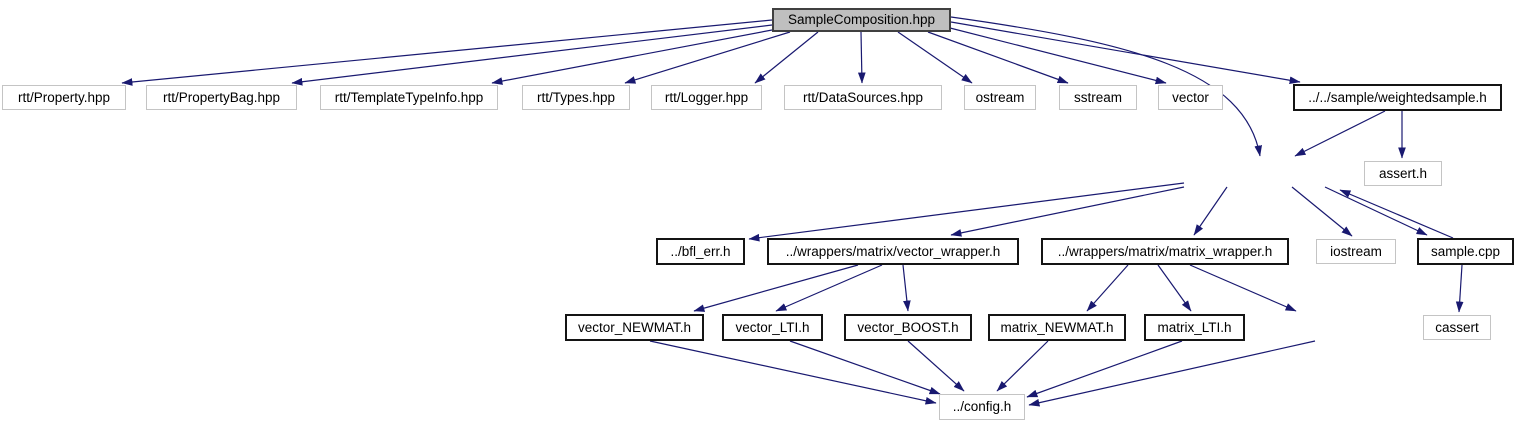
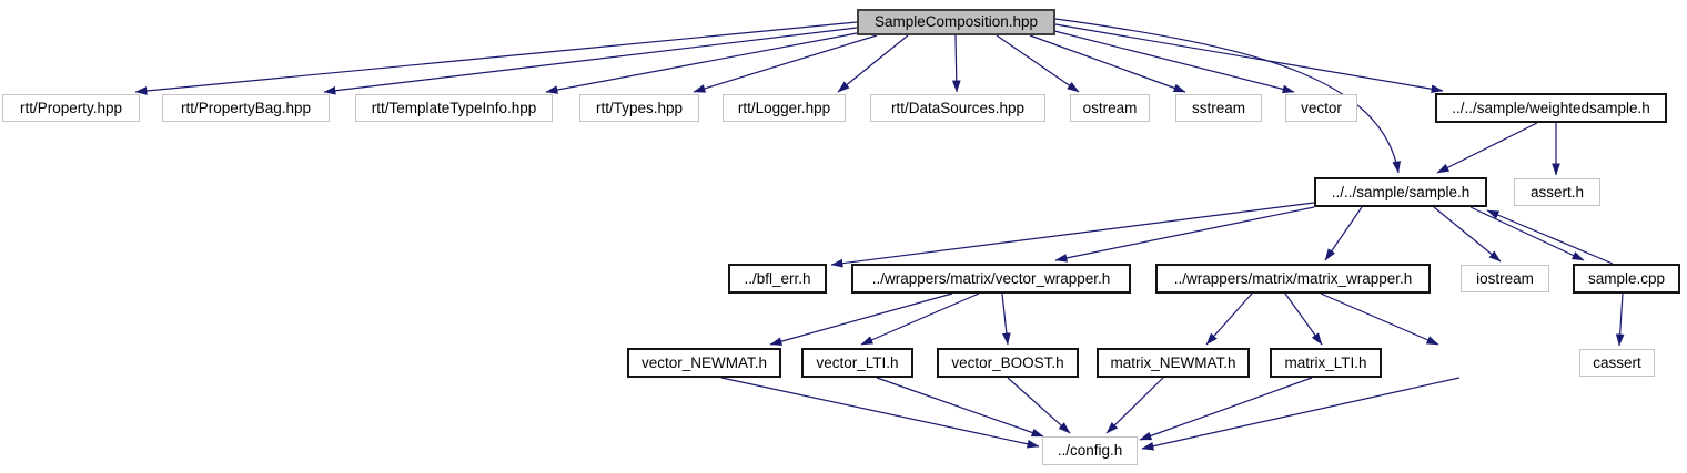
  SampleComposition.hpp
  rtt/Property.hpp
  rtt/PropertyBag.hpp
  rtt/TemplateTypeInfo.hpp
  rtt/Types.hpp
  rtt/Logger.hpp
  rtt/DataSources.hpp
  ostream
  sstream
  vector
  ../../sample/weightedsample.h
+ ../../sample/sample.h
  assert.h
  ../bfl_err.h
  ../wrappers/matrix/vector_wrapper.h
  ../wrappers/matrix/matrix_wrapper.h
  iostream
  sample.cpp
  vector_NEWMAT.h
  vector_LTI.h
  vector_BOOST.h
  matrix_NEWMAT.h
  matrix_LTI.h
  cassert
  ../config.h
